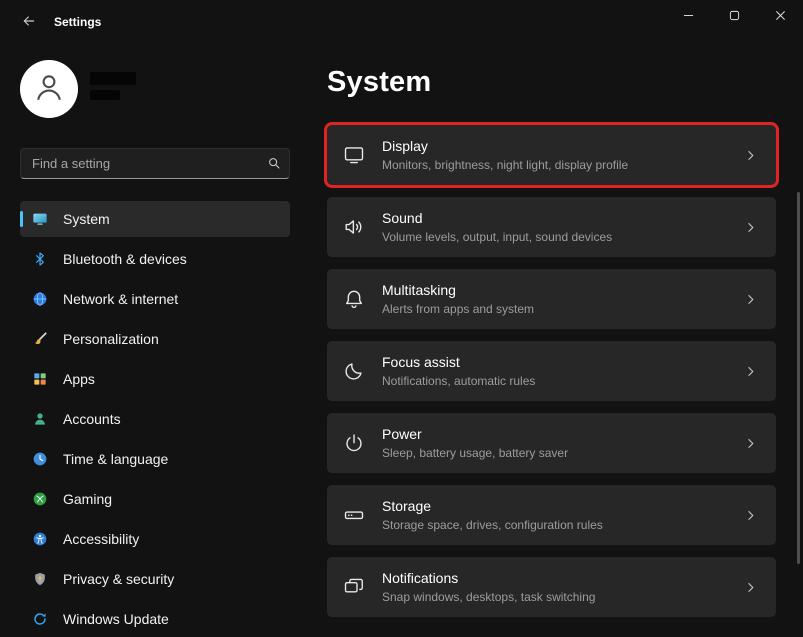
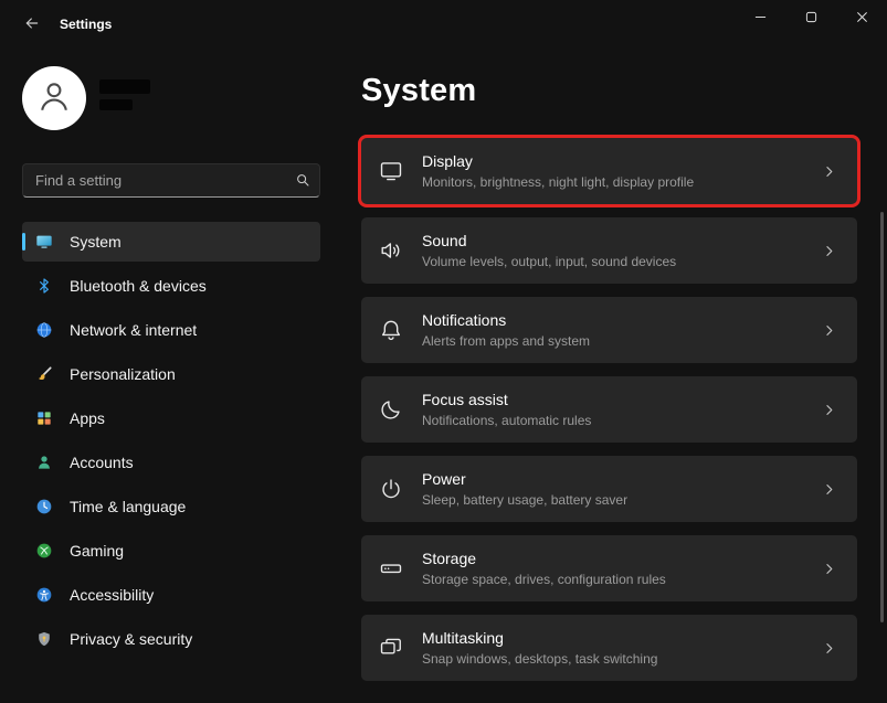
  Settings
  Find a setting
  System
  Bluetooth & devices
  Network & internet
  Personalization
  Apps
  Accounts
  Time & language
  Gaming
  Accessibility
  Privacy & security
- Windows Update
  System
  Display
  Monitors, brightness, night light, display profile
  Sound
  Volume levels, output, input, sound devices
- Multitasking
+ Notifications
  Alerts from apps and system
  Focus assist
  Notifications, automatic rules
  Power
  Sleep, battery usage, battery saver
  Storage
  Storage space, drives, configuration rules
- Notifications
+ Multitasking
  Snap windows, desktops, task switching
